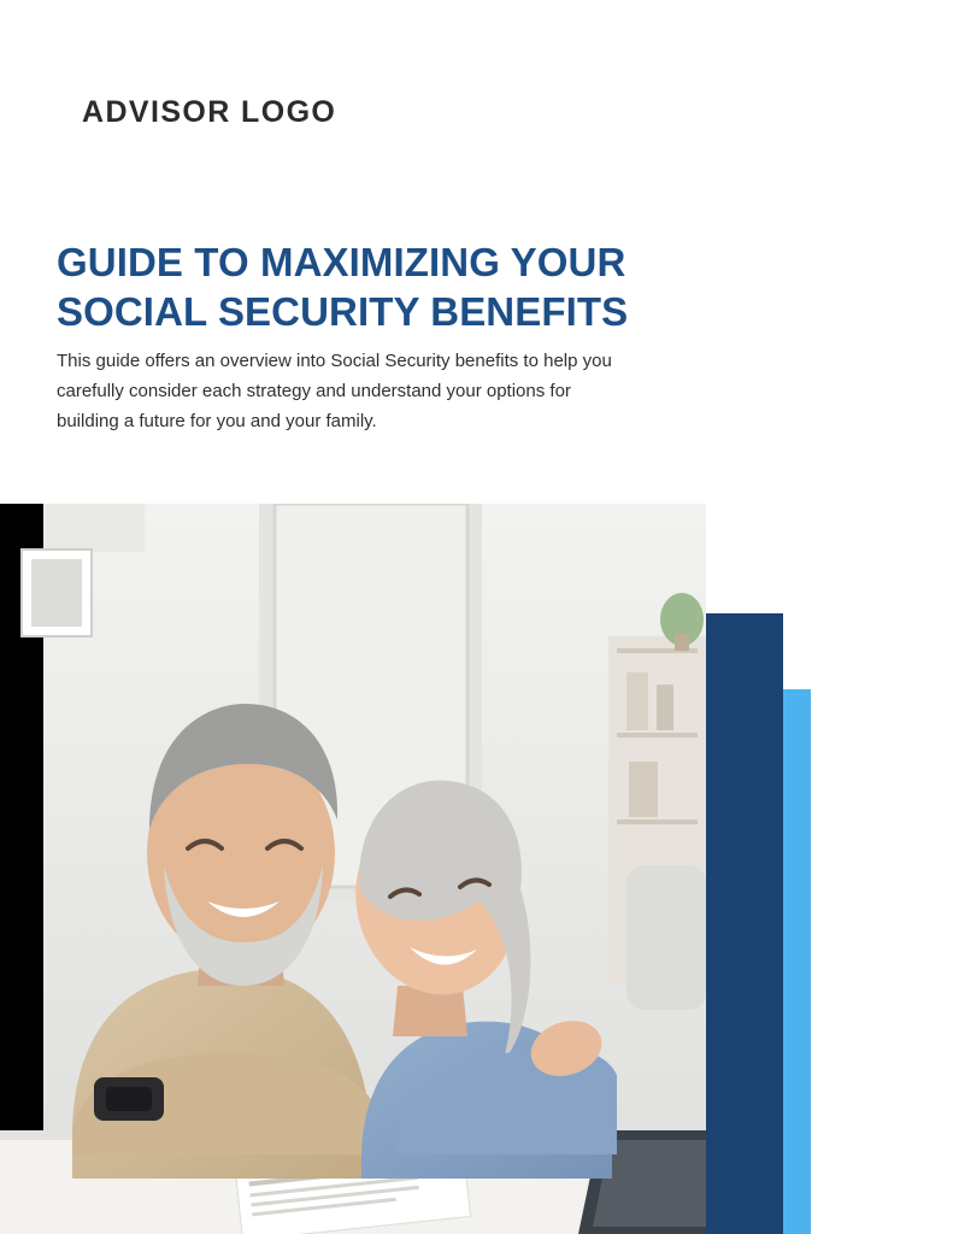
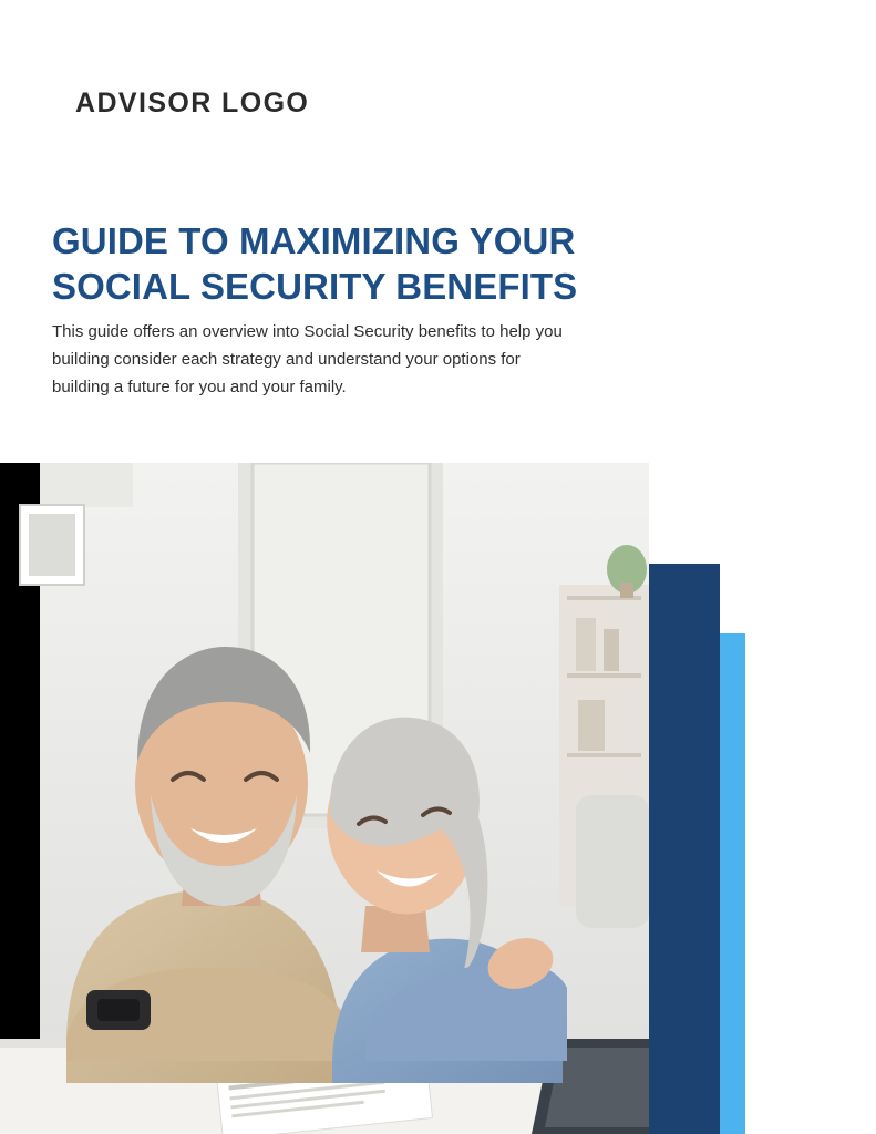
  ADVISOR LOGO
  GUIDE TO MAXIMIZING YOUR
  SOCIAL SECURITY BENEFITS
- This guide offers an overview into Social Security benefits to help you carefully consider each strategy and understand your options for building a future for you and your family.
+ This guide offers an overview into Social Security benefits to help you building consider each strategy and understand your options for building a future for you and your family.
